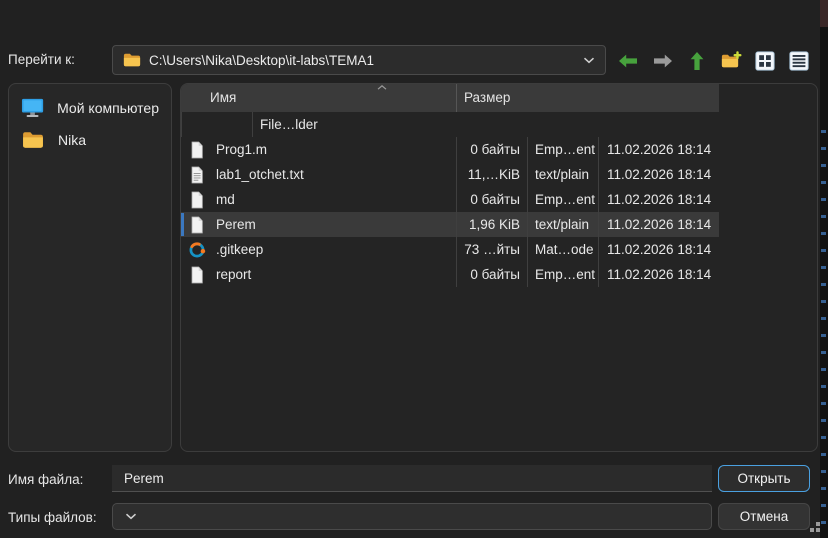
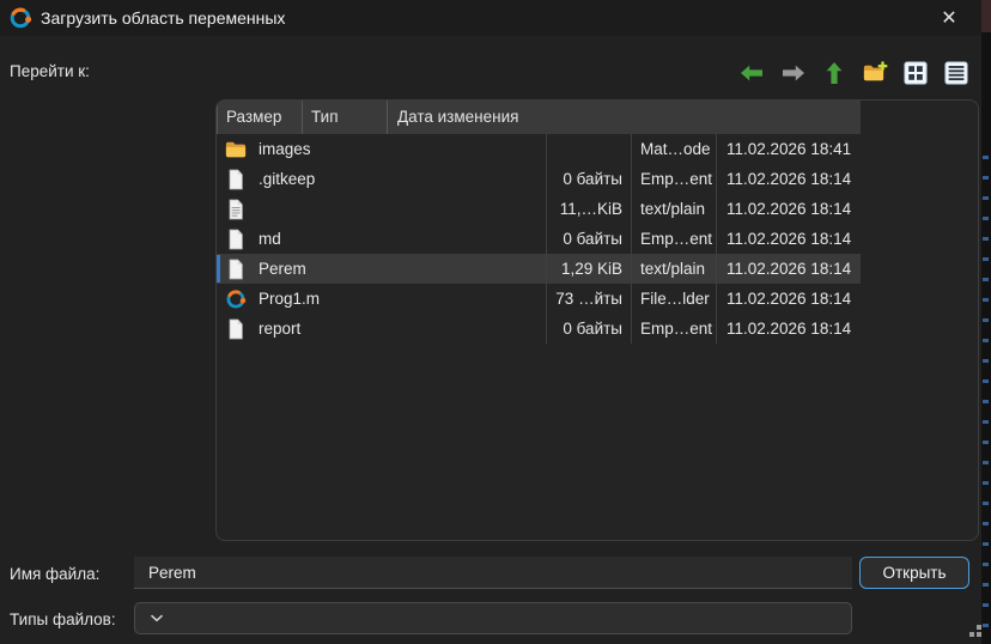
+ Загрузить область переменных
+ ✕
  Перейти к:
- C:\Users\Nika\Desktop\it-labs\ТЕМА1
- Мой компьютер
- Nika
- Имя
  Размер
+ Тип
+ Дата изменения
+ images
- File…lder
+ Mat…ode
+ 11.02.2026 18:41
- Prog1.m
+ .gitkeep
  0 байты
  Emp…ent
  11.02.2026 18:14
- lab1_otchet.txt
  11,…KiB
  text/plain
  11.02.2026 18:14
  md
  0 байты
  Emp…ent
  11.02.2026 18:14
  Perem
- 1,96 KiB
+ 1,29 KiB
  text/plain
  11.02.2026 18:14
- .gitkeep
+ Prog1.m
  73 …йты
- Mat…ode
+ File…lder
  11.02.2026 18:14
  report
  0 байты
  Emp…ent
  11.02.2026 18:14
  Имя файла:
  Perem
  Открыть
  Типы файлов:
- Отмена
